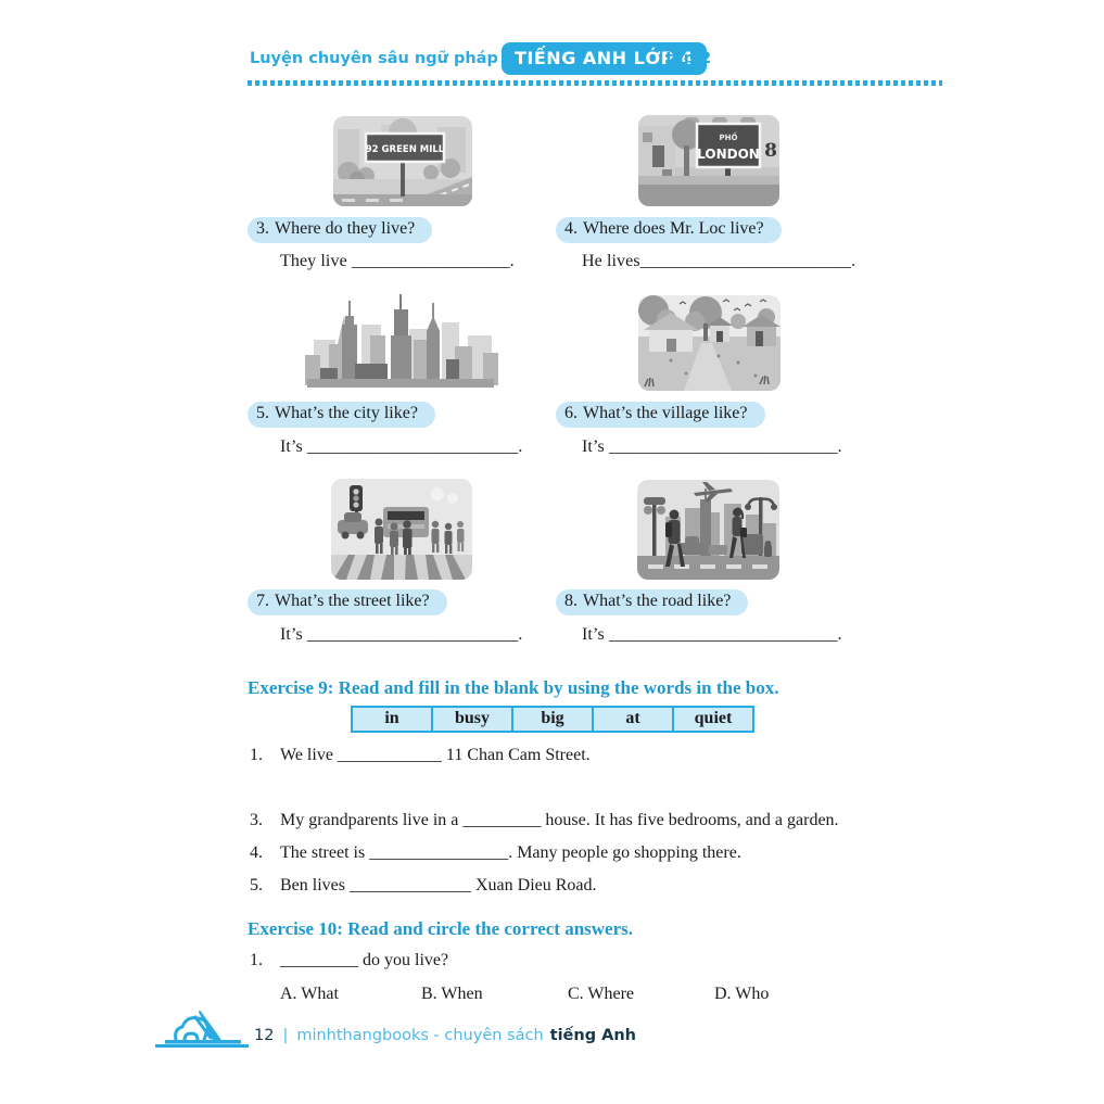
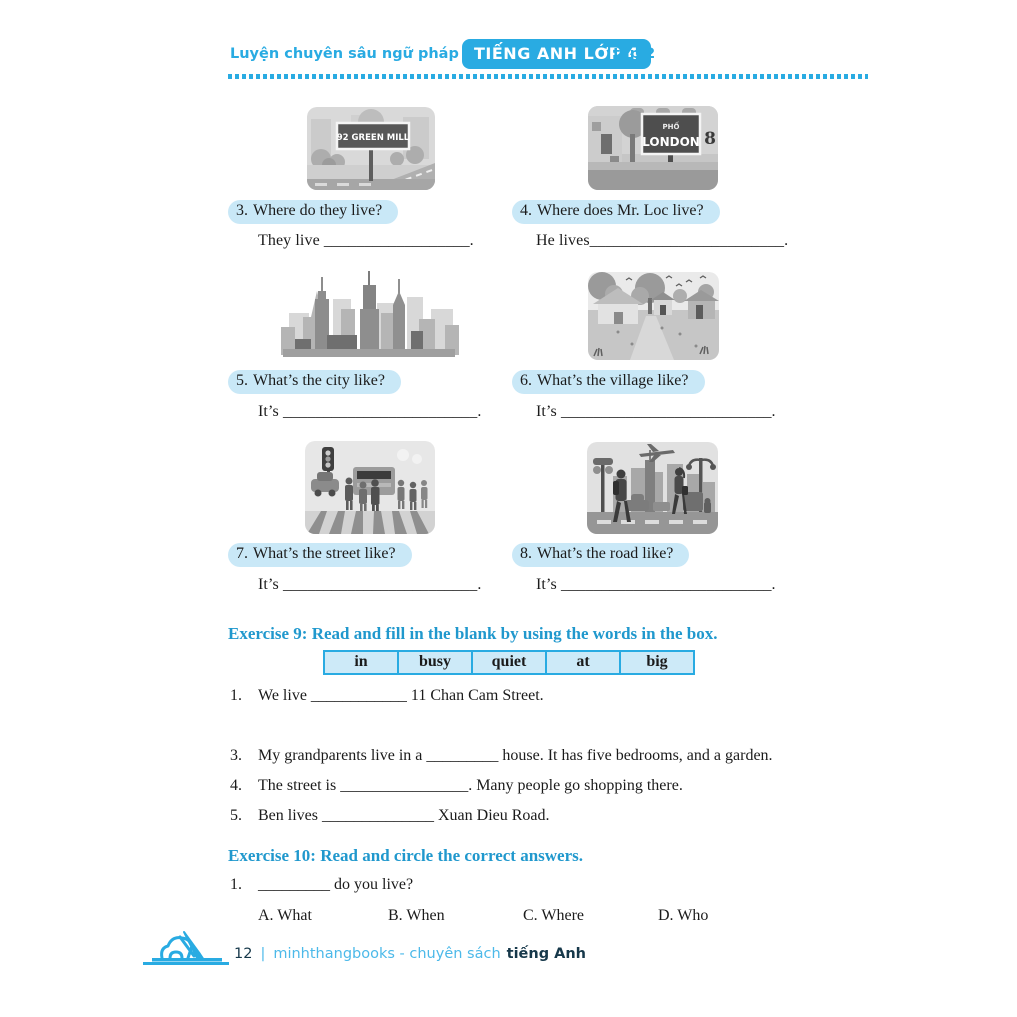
  Luyện chuyên sâu ngữ pháp
  TIẾNG ANH LỚP 4
  tập 2
  92 GREEN MILL
  PHỐ
  LONDON
  8
  3. Where do they live?
  4. Where does Mr. Loc live?
  They live __________________.
  He lives________________________.
  5. What’s the city like?
  6. What’s the village like?
  It’s ________________________.
  It’s __________________________.
  7. What’s the street like?
  8. What’s the road like?
  It’s ________________________.
  It’s __________________________.
  Exercise 9: Read and fill in the blank by using the words in the box.
  in
  busy
- big
+ quiet
  at
- quiet
+ big
  1. We live ____________ 11 Chan Cam Street.
  3. My grandparents live in a _________ house. It has five bedrooms, and a garden.
  4. The street is ________________. Many people go shopping there.
  5. Ben lives ______________ Xuan Dieu Road.
  Exercise 10: Read and circle the correct answers.
  1. _________ do you live?
  A. What
  B. When
  C. Where
  D. Who
  12 | minhthangbooks - chuyên sách tiếng Anh
